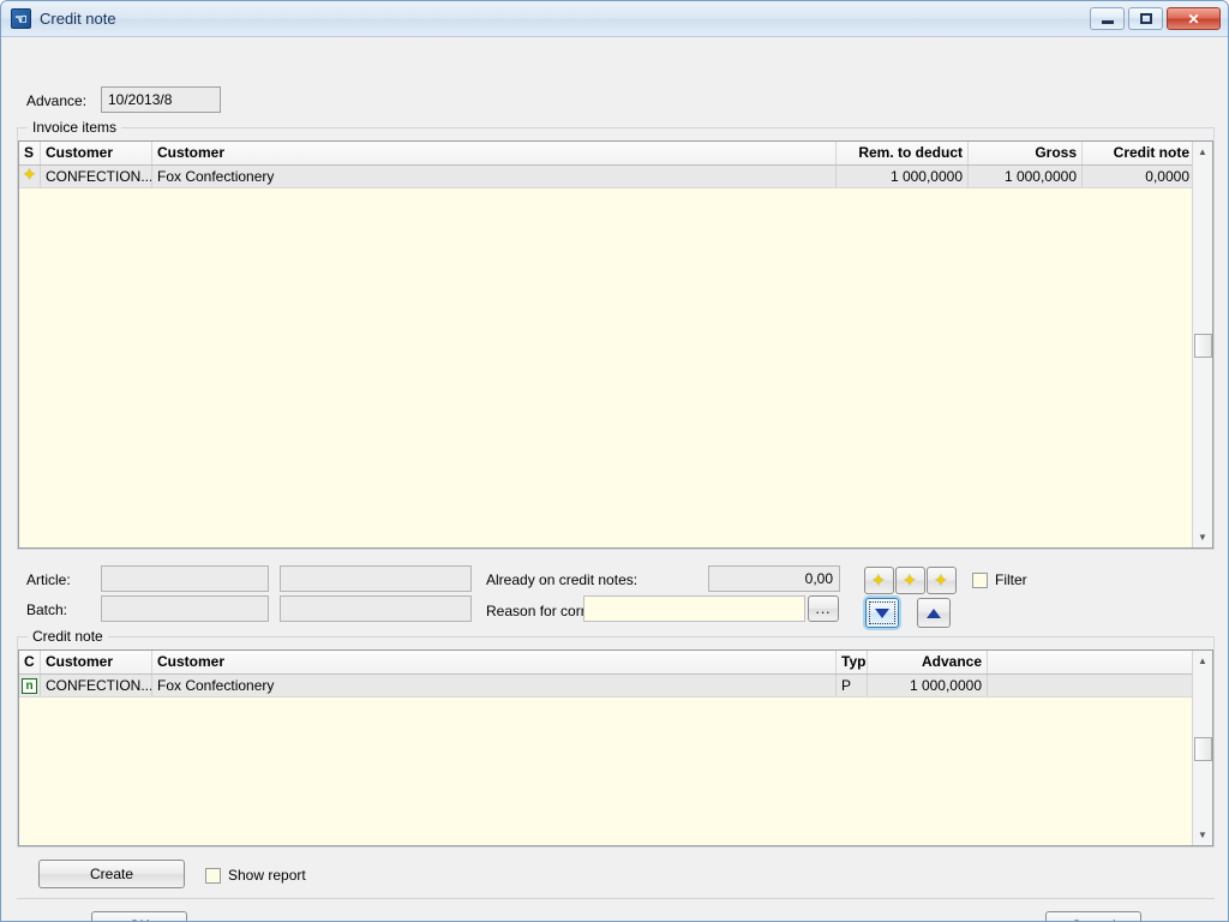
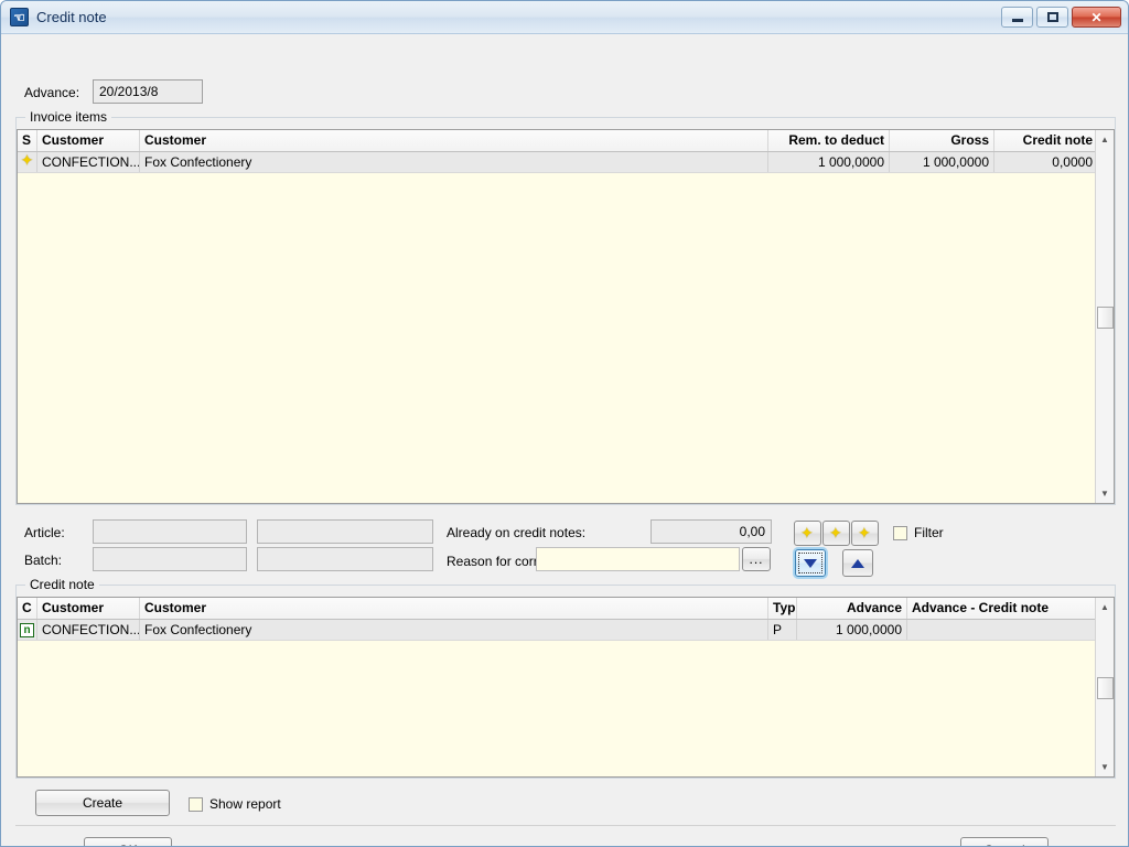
  ☜
  Credit note
  ✕
  Advance:
- 10/2013/8
+ 20/2013/8
  Invoice items
  S
  Customer
  Customer
  Rem. to deduct
  Gross
  Credit note
  ✦
  CONFECTION...
  Fox Confectionery
  1 000,0000
  1 000,0000
  0,0000
  ▲
  ▼
  Article:
  Batch:
  Already on credit notes:
  0,00
  Reason for cor
  ...
  ✦
  ✦
  ✦
  Filter
  Credit note
  C
  Customer
  Customer
  Typ
  Advance
+ Advance - Credit note
  n
  CONFECTION...
  Fox Confectionery
  P
  1 000,0000
  ▲
  ▼
  Create
  Show report
